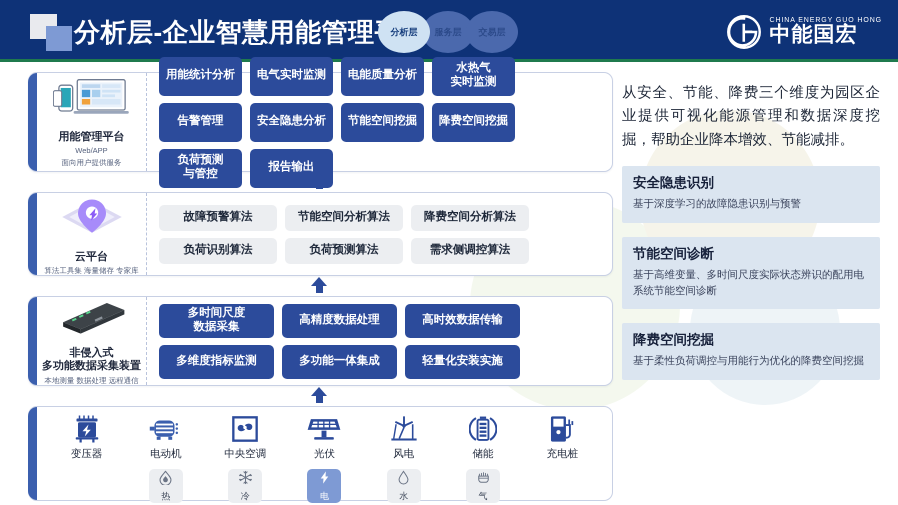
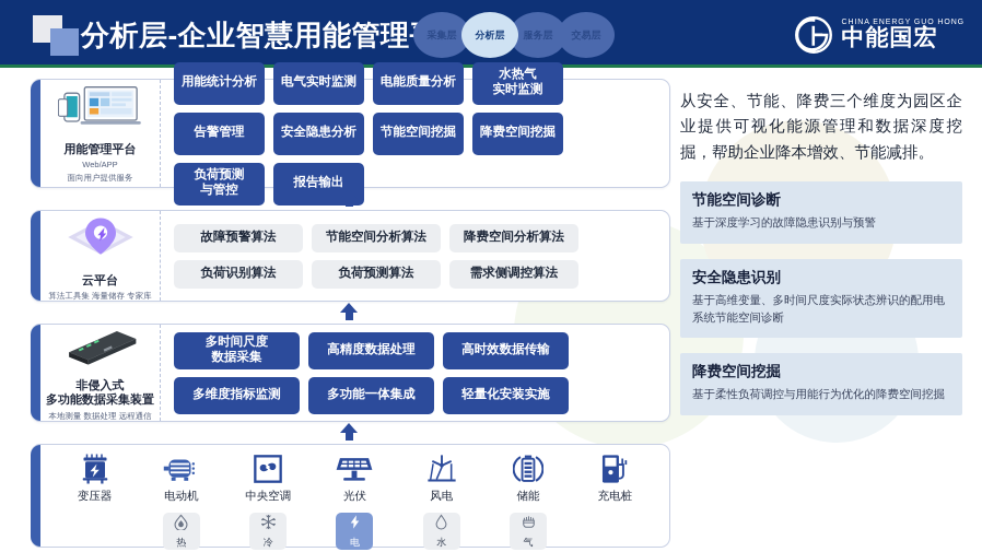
  分析层-企业智慧用能管理
+ 采集层
  分析层
  服务层
  交易层
  中能国宏
  用能管理平台
  Web/APP
  面向用户提供服务
  用能统计分析
  电气实时监测
  电能质量分析
  水热气
  实时监测
  告警管理
  安全隐患分析
  节能空间挖掘
  降费空间挖掘
  负荷预测
  与管控
  报告输出
  云平台
  算法工具集 海量储存 专家库
  故障预警算法
  节能空间分析算法
  降费空间分析算法
  负荷识别算法
  负荷预测算法
  需求侧调控算法
  非侵入式
  多功能数据采集装置
  本地测量 数据处理 远程通信
  多时间尺度
  数据采集
  高精度数据处理
  高时效数据传输
  多维度指标监测
  多功能一体集成
  轻量化安装实施
  变压器
  电动机
  热
  中央空调
  冷
  光伏
  电
  风电
  水
  储能
  气
  充电桩
  从安全、节能、降费三个维度为园区企业提供可视化能源管理和数据深度挖掘，帮助企业降本增效、节能减排。
- 安全隐患识别
+ 节能空间诊断
  基于深度学习的故障隐患识别与预警
- 节能空间诊断
+ 安全隐患识别
  基于高维变量、多时间尺度实际状态辨识的配用电系统节能空间诊断
  降费空间挖掘
  基于柔性负荷调控与用能行为优化的降费空间挖掘
